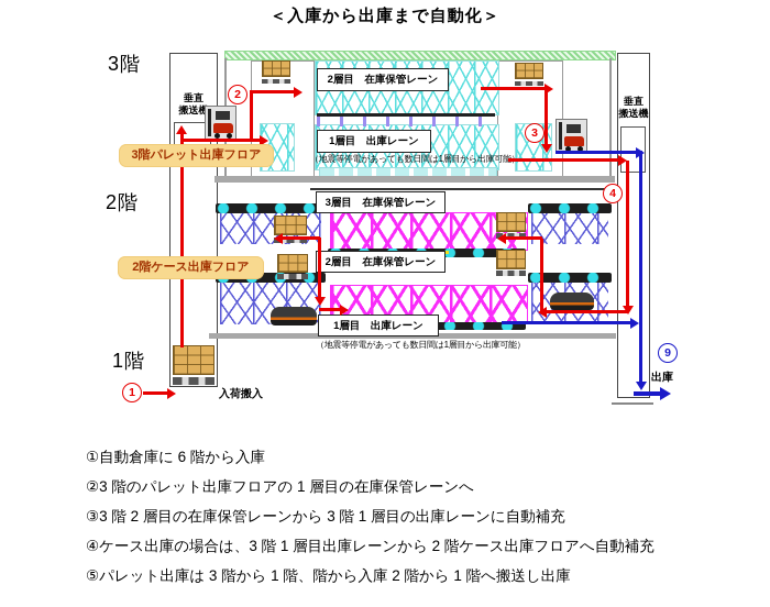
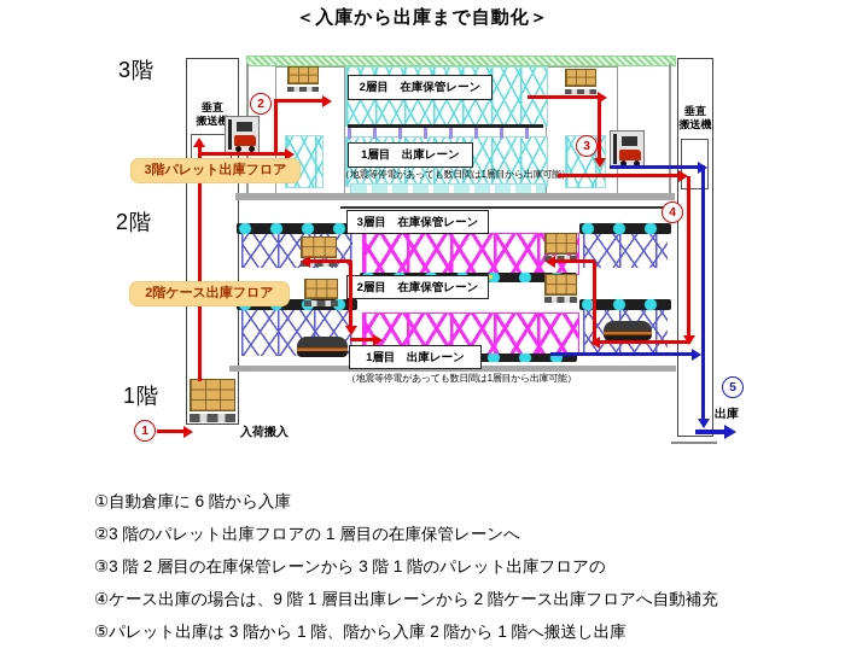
  ＜入庫から出庫まで自動化＞
  3階
  2階
  1階
  垂直
  搬送機
  垂直
  搬送機
  2層目 在庫保管レーン
  1層目 出庫レーン
  （地震等停電があっても数日間は1層目から出庫可能
  3層目 在庫保管レーン
  2層目 在庫保管レーン
  1層目 出庫レーン
  （地震等停電があっても数日間は1層目から出庫可能）
  3階パレット出庫フロア
  2階ケース出庫フロア
  入荷搬入
  出庫
  1
  2
  3
  4
- 9
+ 5
  ①自動倉庫に 6 階から入庫
  ②3 階のパレット出庫フロアの 1 層目の在庫保管レーンへ
- ③3 階 2 層目の在庫保管レーンから 3 階 1 層目の出庫レーンに自動補充
+ ③3 階 2 層目の在庫保管レーンから 3 階 1 階のパレット出庫フロアの
- ④ケース出庫の場合は、3 階 1 層目出庫レーンから 2 階ケース出庫フロアへ自動補充
+ ④ケース出庫の場合は、9 階 1 層目出庫レーンから 2 階ケース出庫フロアへ自動補充
  ⑤パレット出庫は 3 階から 1 階、階から入庫 2 階から 1 階へ搬送し出庫
